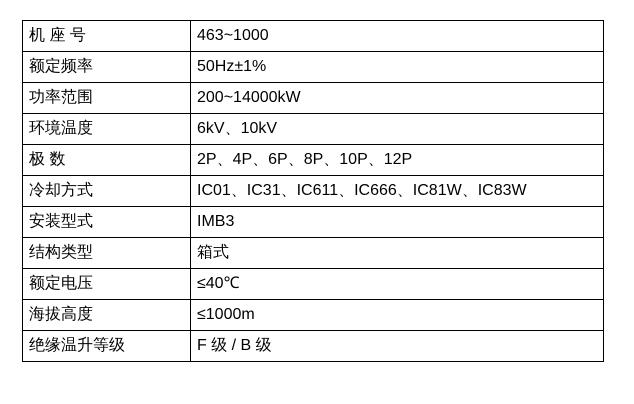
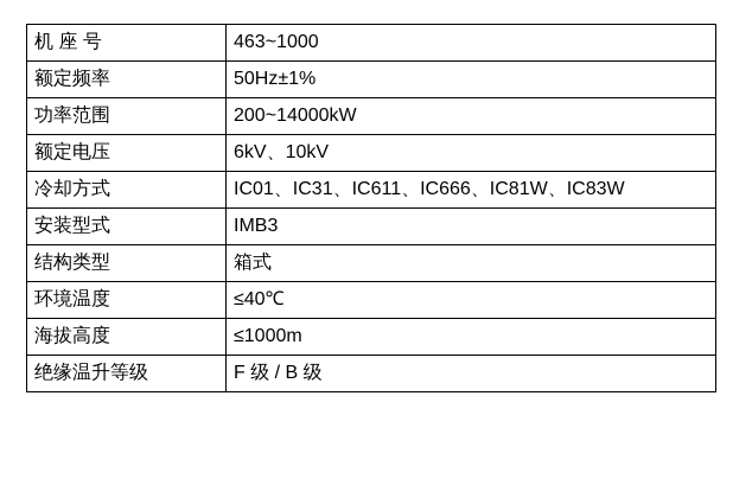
  机 座 号	463~1000
  额定频率	50Hz±1%
  功率范围	200~14000kW
- 环境温度	6kV、10kV
+ 额定电压	6kV、10kV
- 极 数	2P、4P、6P、8P、10P、12P
  冷却方式	IC01、IC31、IC611、IC666、IC81W、IC83W
  安装型式	IMB3
  结构类型	箱式
- 额定电压	≤40℃
+ 环境温度	≤40℃
  海拔高度	≤1000m
  绝缘温升等级	F 级 / B 级
